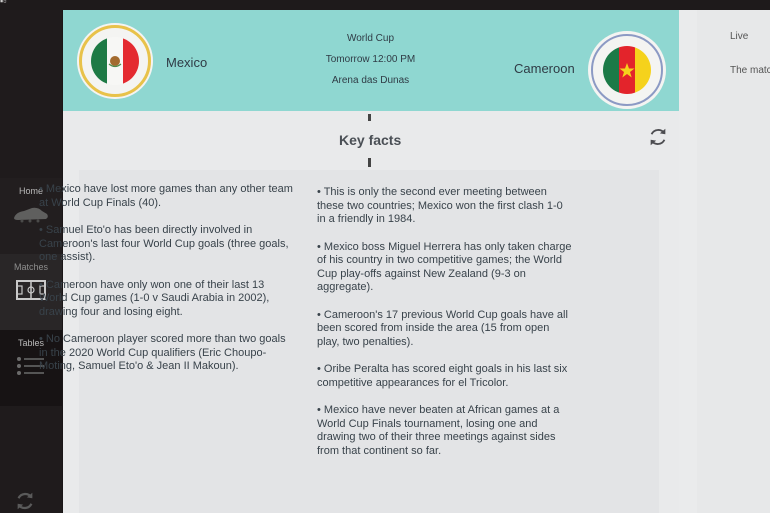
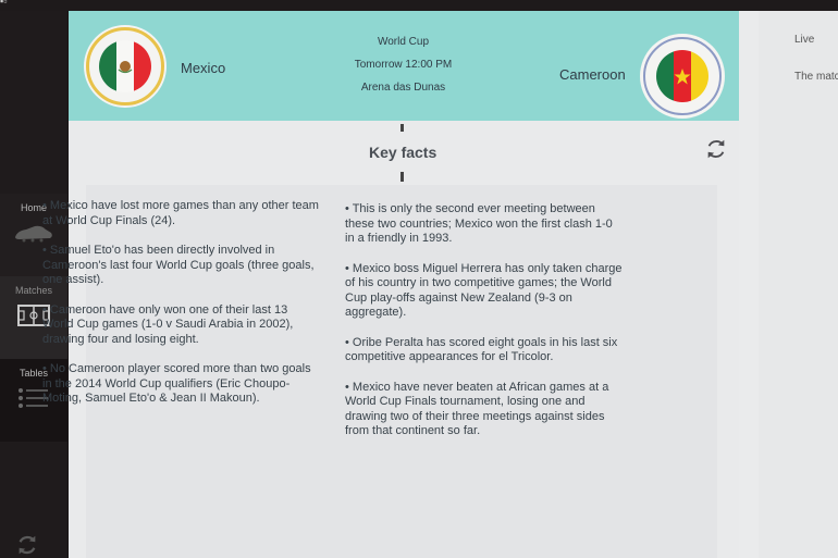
  ▪▫
  Home
  Matches
  Tables
  Mexico
  World Cup
  Tomorrow 12:00 PM
  Arena das Dunas
  Cameroon
  Key facts
- • Mexico have lost more games than any other team at World Cup Finals (40).
+ • Mexico have lost more games than any other team at World Cup Finals (24).
  • Samuel Eto'o has been directly involved in Cameroon's last four World Cup goals (three goals, one assist).
  • Cameroon have only won one of their last 13 World Cup games (1-0 v Saudi Arabia in 2002), drawing four and losing eight.
- • No Cameroon player scored more than two goals in the 2020 World Cup qualifiers (Eric Choupo-Moting, Samuel Eto'o & Jean II Makoun).
+ • No Cameroon player scored more than two goals in the 2014 World Cup qualifiers (Eric Choupo-Moting, Samuel Eto'o & Jean II Makoun).
- • This is only the second ever meeting between these two countries; Mexico won the first clash 1-0 in a friendly in 1984.
+ • This is only the second ever meeting between these two countries; Mexico won the first clash 1-0 in a friendly in 1993.
  • Mexico boss Miguel Herrera has only taken charge of his country in two competitive games; the World Cup play-offs against New Zealand (9-3 on aggregate).
- • Cameroon's 17 previous World Cup goals have all been scored from inside the area (15 from open play, two penalties).
  • Oribe Peralta has scored eight goals in his last six competitive appearances for el Tricolor.
  • Mexico have never beaten at African games at a World Cup Finals tournament, losing one and drawing two of their three meetings against sides from that continent so far.
  Live
  The matc
